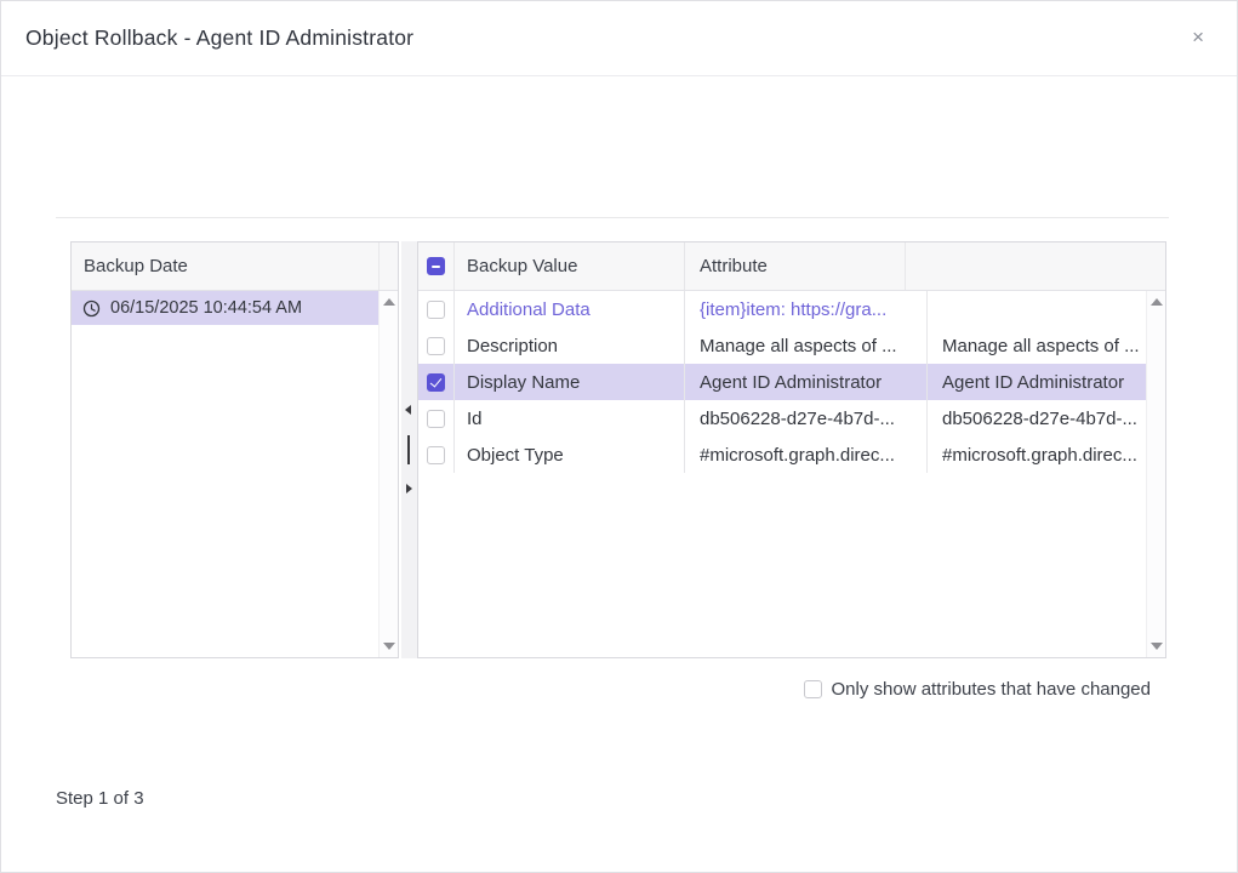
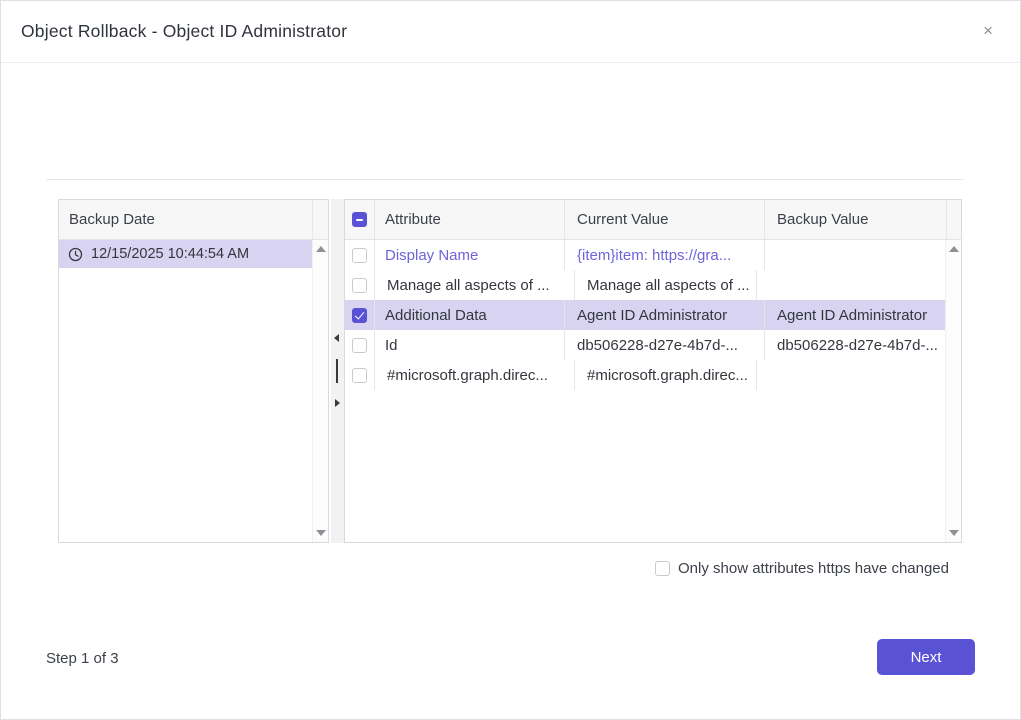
- Object Rollback - Agent ID Administrator
+ Object Rollback - Object ID Administrator
  ×
  Backup Date
- 06/15/2025 10:44:54 AM
+ 12/15/2025 10:44:54 AM
- Backup Value
+ Attribute
+ Current Value
- Attribute
+ Backup Value
- Additional Data
+ Display Name
  {item}item: https://gra...
- Description
  Manage all aspects of ...
  Manage all aspects of ...
- Display Name
+ Additional Data
  Agent ID Administrator
  Agent ID Administrator
  Id
  db506228-d27e-4b7d-...
  db506228-d27e-4b7d-...
- Object Type
  #microsoft.graph.direc...
  #microsoft.graph.direc...
- Only show attributes that have changed
+ Only show attributes https have changed
  Step 1 of 3
+ Next
